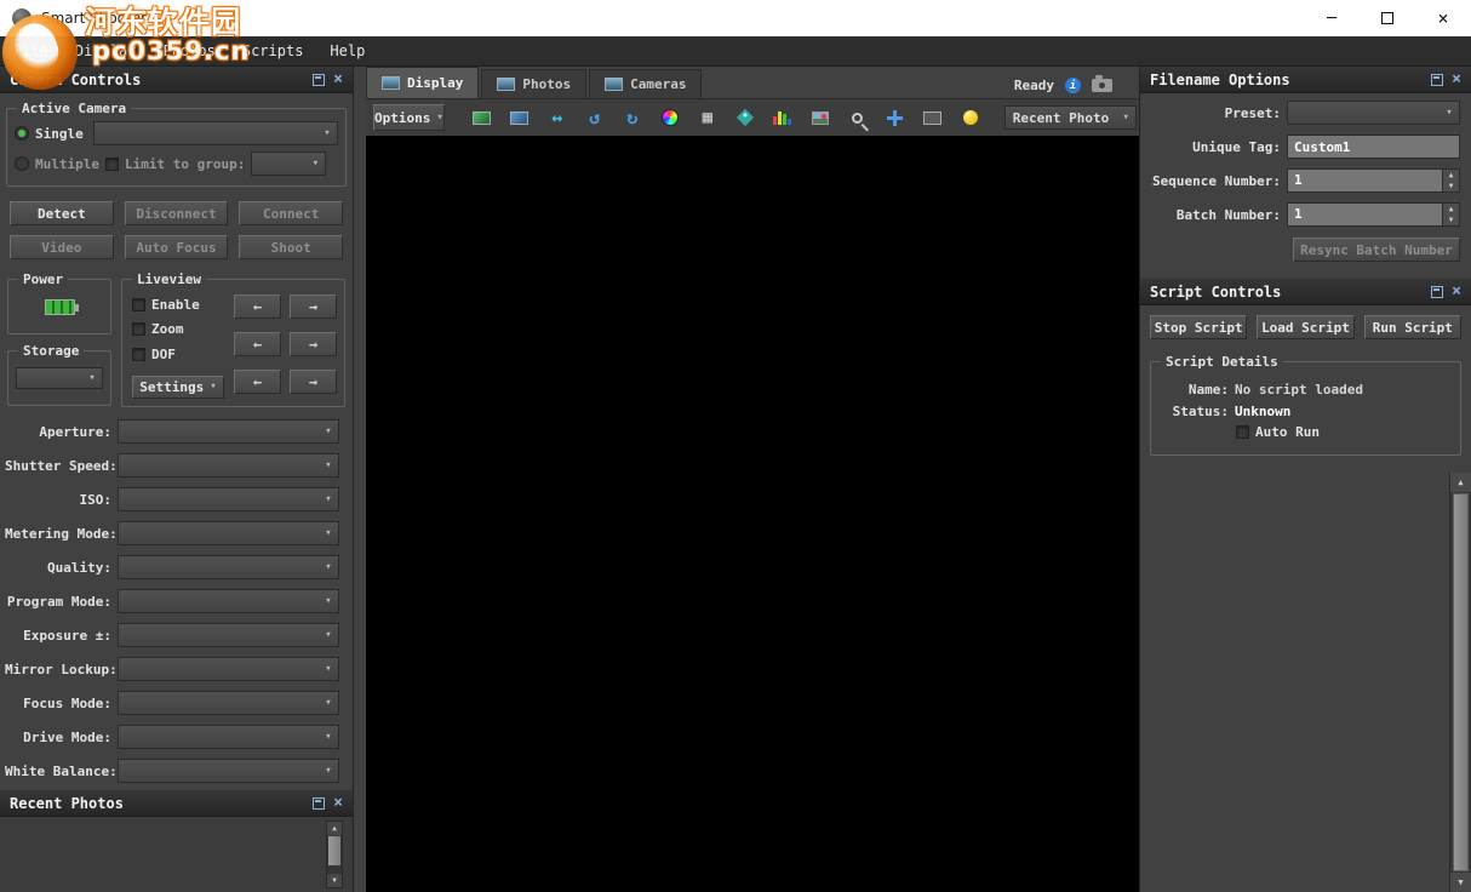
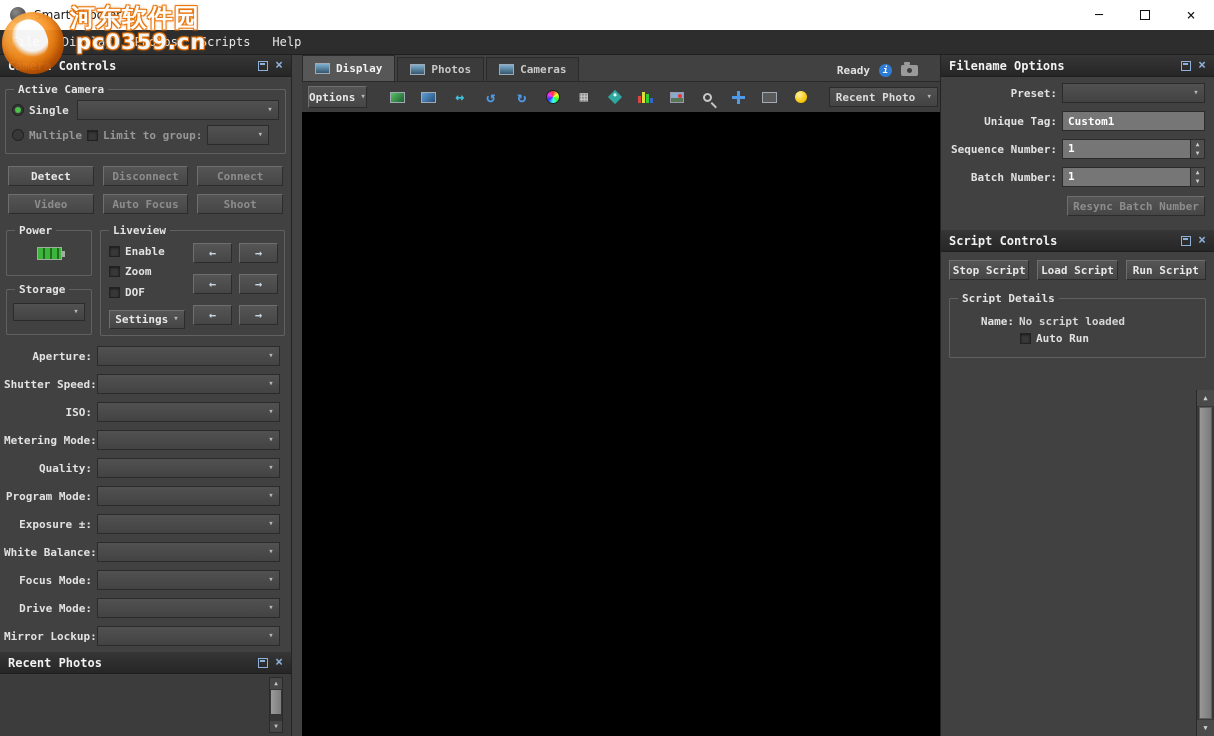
  art Shooter 3
  ─
  ×
  Display
  Photos
  Scripts
  Help
  ×
  Active Camera
  Single
  ▾
  Multiple
  Limit to group:
  ▾
  Detect
  Disconnect
  Connect
  Video
  Auto Focus
  Shoot
  Power
  Storage
  ▾
  Liveview
  Enable
  Zoom
  DOF
  Settings
  ▾
  ←
  →
  ←
  →
  ←
  →
  Aperture:
  ▾
  Shutter Speed:
  ▾
  ISO:
  ▾
  Metering Mode:
  ▾
  Quality:
  ▾
  Program Mode:
  ▾
  Exposure ±:
  ▾
- Mirror Lockup:
+ White Balance:
  ▾
  Focus Mode:
  ▾
  Drive Mode:
  ▾
- White Balance:
+ Mirror Lockup:
  ▾
  Recent Photos
  ×
  Display
  Photos
  Cameras
  Ready
  i
  Options
  ▾
  ↔
  ↺
  ↻
  ▦
  Recent Photo
  ▾
  Filename Options
  ×
  Preset:
  ▾
  Unique Tag:
  Custom1
  Sequence Number:
  1
  Batch Number:
  1
  Resync Batch Number
  Script Controls
  ×
  Stop Script
  Load Script
  Run Script
  Script Details
  Name:
  No script loaded
- Status:
- Unknown
  Auto Run
  ▲
  ▼
  河东软件园
  pc0359.cn
